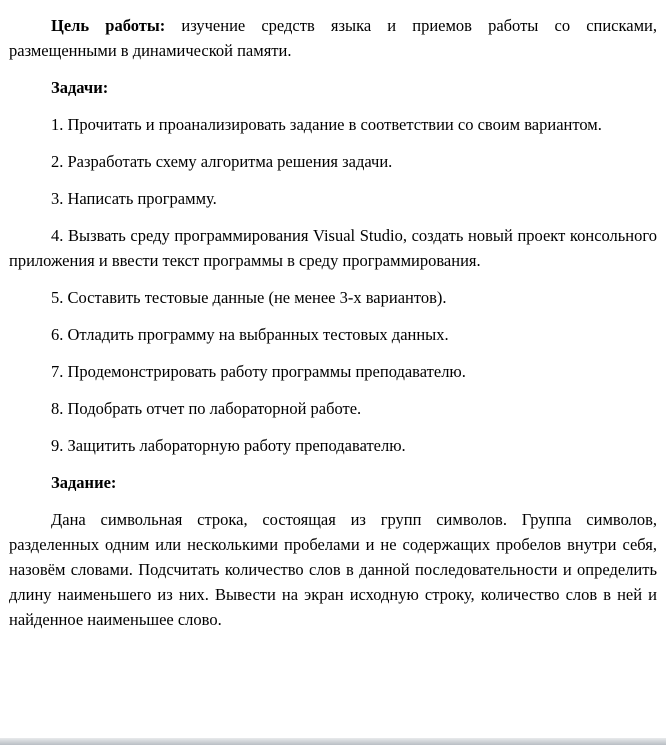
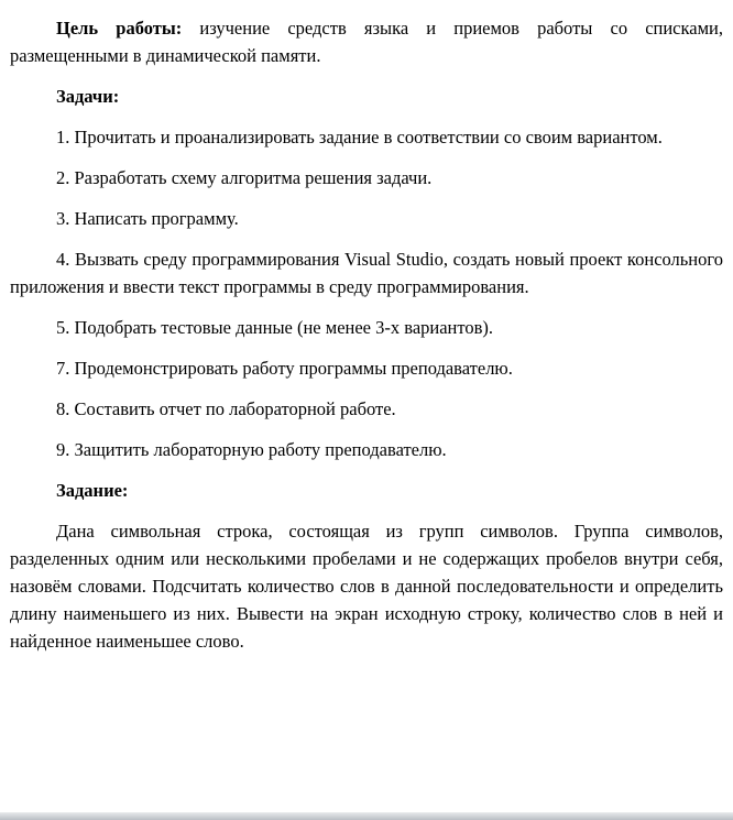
  Цель работы: изучение средств языка и приемов работы со списками, размещенными в динамической памяти.
  Задачи:
  1. Прочитать и проанализировать задание в соответствии со своим вариантом.
  2. Разработать схему алгоритма решения задачи.
  3. Написать программу.
  4. Вызвать среду программирования Visual Studio, создать новый проект консольного приложения и ввести текст программы в среду программирования.
- 5. Составить тестовые данные (не менее 3-х вариантов).
+ 5. Подобрать тестовые данные (не менее 3-х вариантов).
- 6. Отладить программу на выбранных тестовых данных.
  7. Продемонстрировать работу программы преподавателю.
- 8. Подобрать отчет по лабораторной работе.
+ 8. Составить отчет по лабораторной работе.
  9. Защитить лабораторную работу преподавателю.
  Задание:
  Дана символьная строка, состоящая из групп символов. Группа символов, разделенных одним или несколькими пробелами и не содержащих пробелов внутри себя, назовём словами. Подсчитать количество слов в данной последовательности и определить длину наименьшего из них. Вывести на экран исходную строку, количество слов в ней и найденное наименьшее слово.
